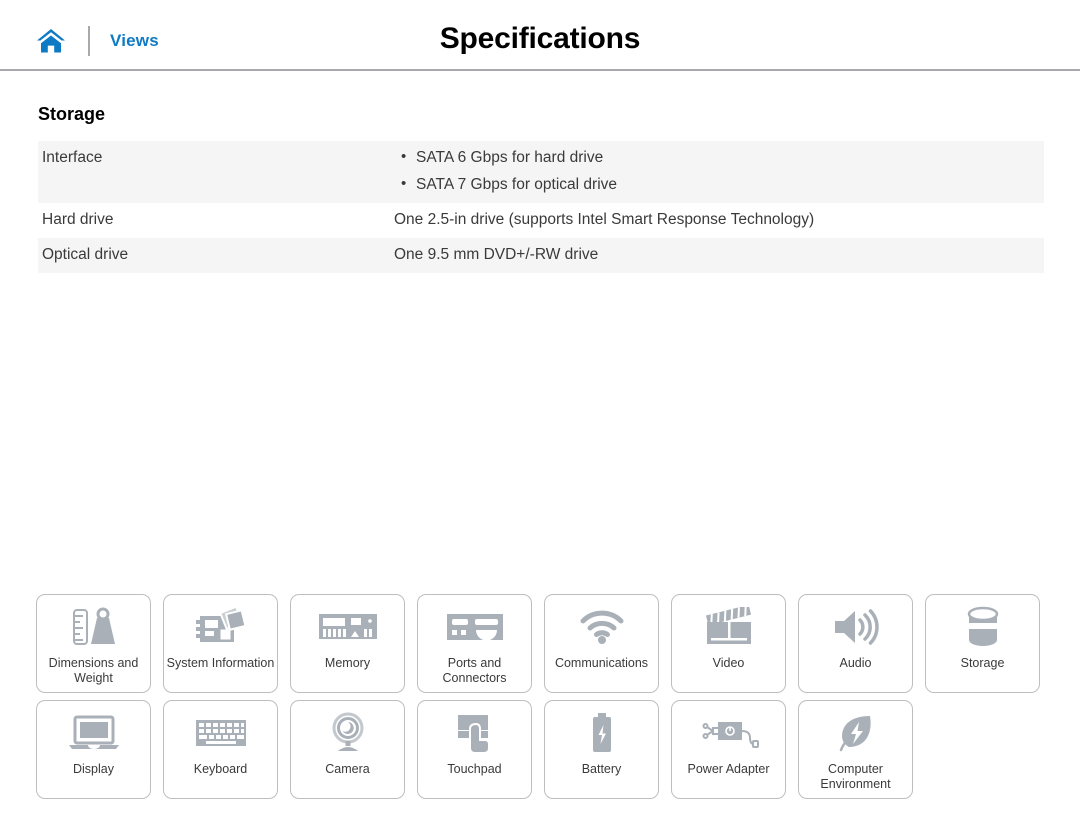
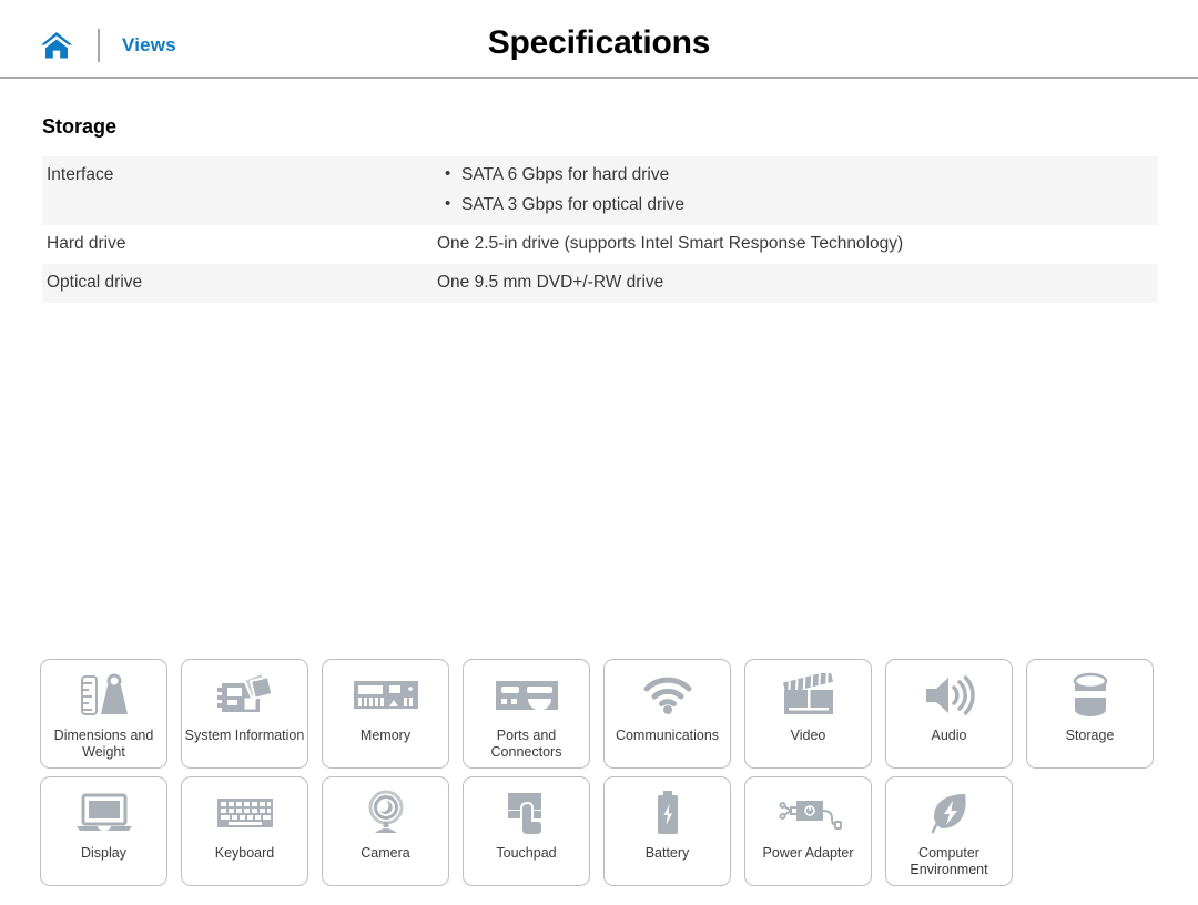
  Views
  Specifications
  Storage
- Interface	SATA 6 Gbps for hard drive SATA 7 Gbps for optical drive
+ Interface	SATA 6 Gbps for hard drive SATA 3 Gbps for optical drive
  Hard drive	One 2.5-in drive (supports Intel Smart Response Technology)
  Optical drive	One 9.5 mm DVD+/-RW drive
  Dimensions and Weight
  System Information
  Memory
  Ports and Connectors
  Communications
  Video
  Audio
  Storage
  Display
  Keyboard
  Camera
  Touchpad
  Battery
  Power Adapter
  Computer Environment
